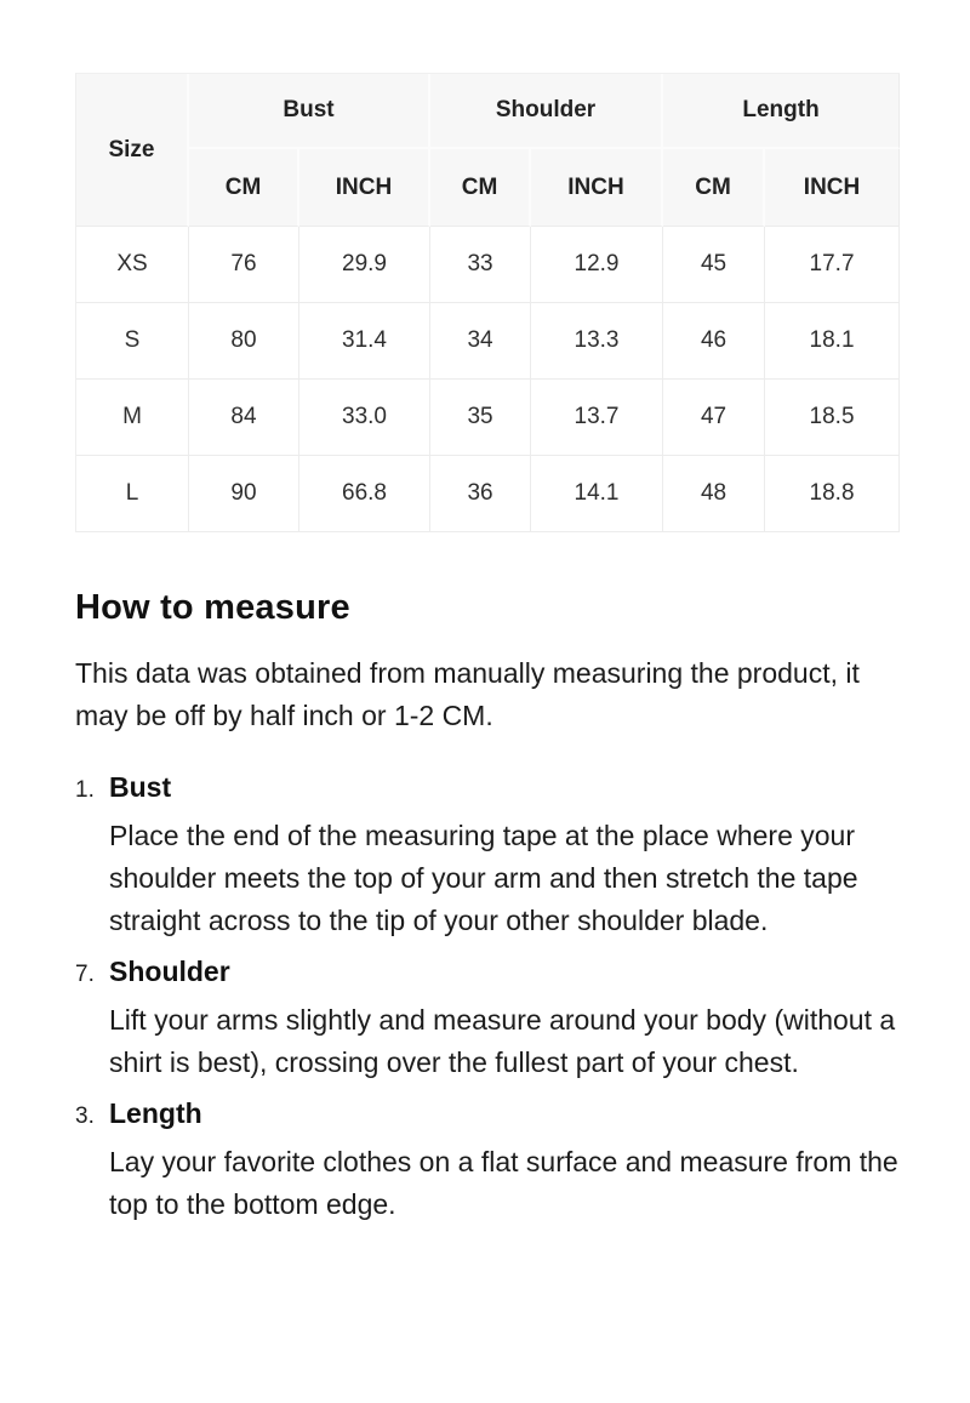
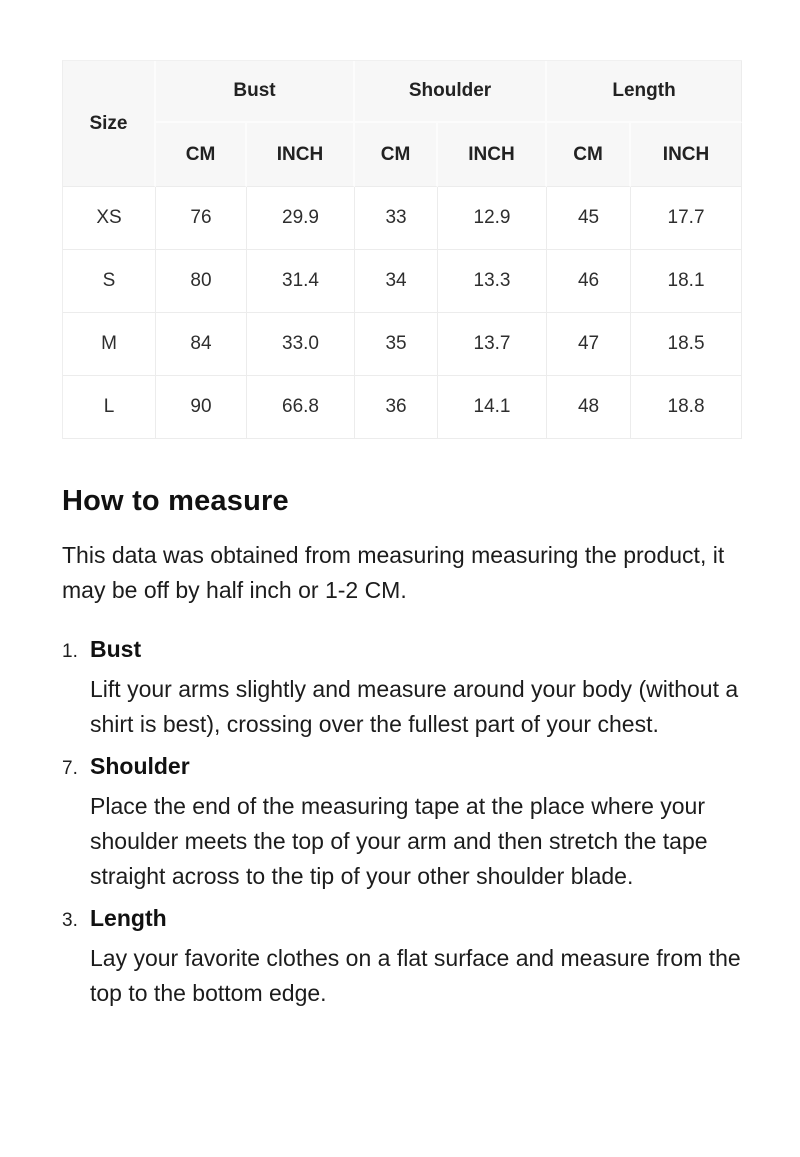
  Size	Bust	Shoulder	Length
  CM	INCH	CM	INCH	CM	INCH
  XS	76	29.9	33	12.9	45	17.7
  S	80	31.4	34	13.3	46	18.1
  M	84	33.0	35	13.7	47	18.5
  L	90	66.8	36	14.1	48	18.8
  How to measure
- This data was obtained from manually measuring the product, it may be off by half inch or 1-2 CM.
+ This data was obtained from measuring measuring the product, it may be off by half inch or 1-2 CM.
  1.
  Bust
- Place the end of the measuring tape at the place where your shoulder meets the top of your arm and then stretch the tape straight across to the tip of your other shoulder blade.
+ Lift your arms slightly and measure around your body (without a shirt is best), crossing over the fullest part of your chest.
  7.
  Shoulder
- Lift your arms slightly and measure around your body (without a shirt is best), crossing over the fullest part of your chest.
+ Place the end of the measuring tape at the place where your shoulder meets the top of your arm and then stretch the tape straight across to the tip of your other shoulder blade.
  3.
  Length
  Lay your favorite clothes on a flat surface and measure from the top to the bottom edge.
